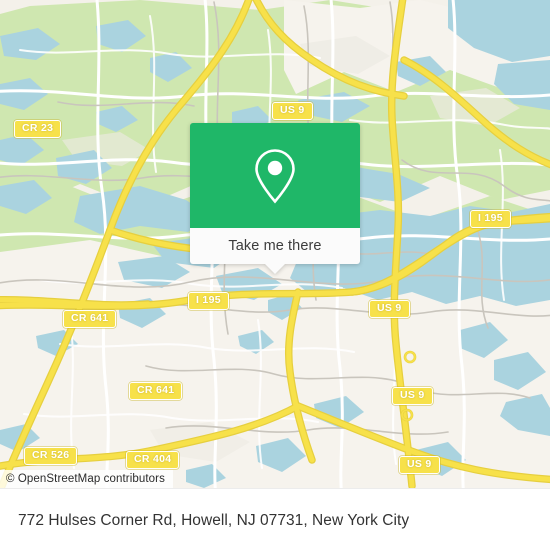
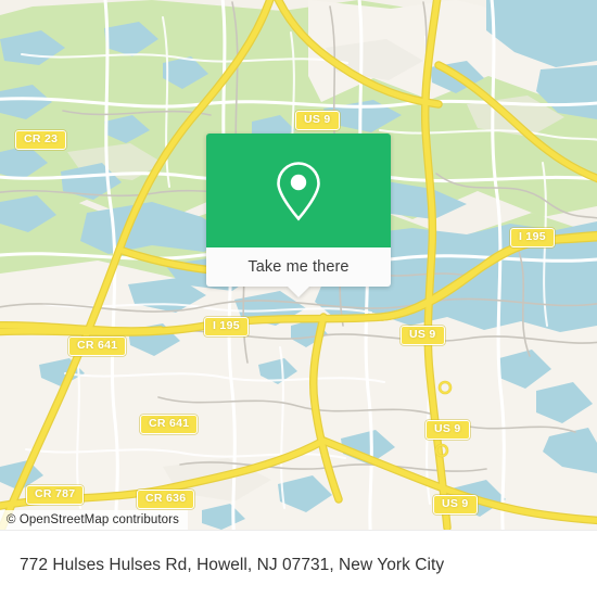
  CR 23
  US 9
  I 195
  I 195
  CR 641
  US 9
  CR 641
  US 9
- CR 526
+ CR 787
- CR 404
+ CR 636
  US 9
  Take me there
  © OpenStreetMap contributors
- 772 Hulses Corner Rd, Howell, NJ 07731, New York City
+ 772 Hulses Hulses Rd, Howell, NJ 07731, New York City
